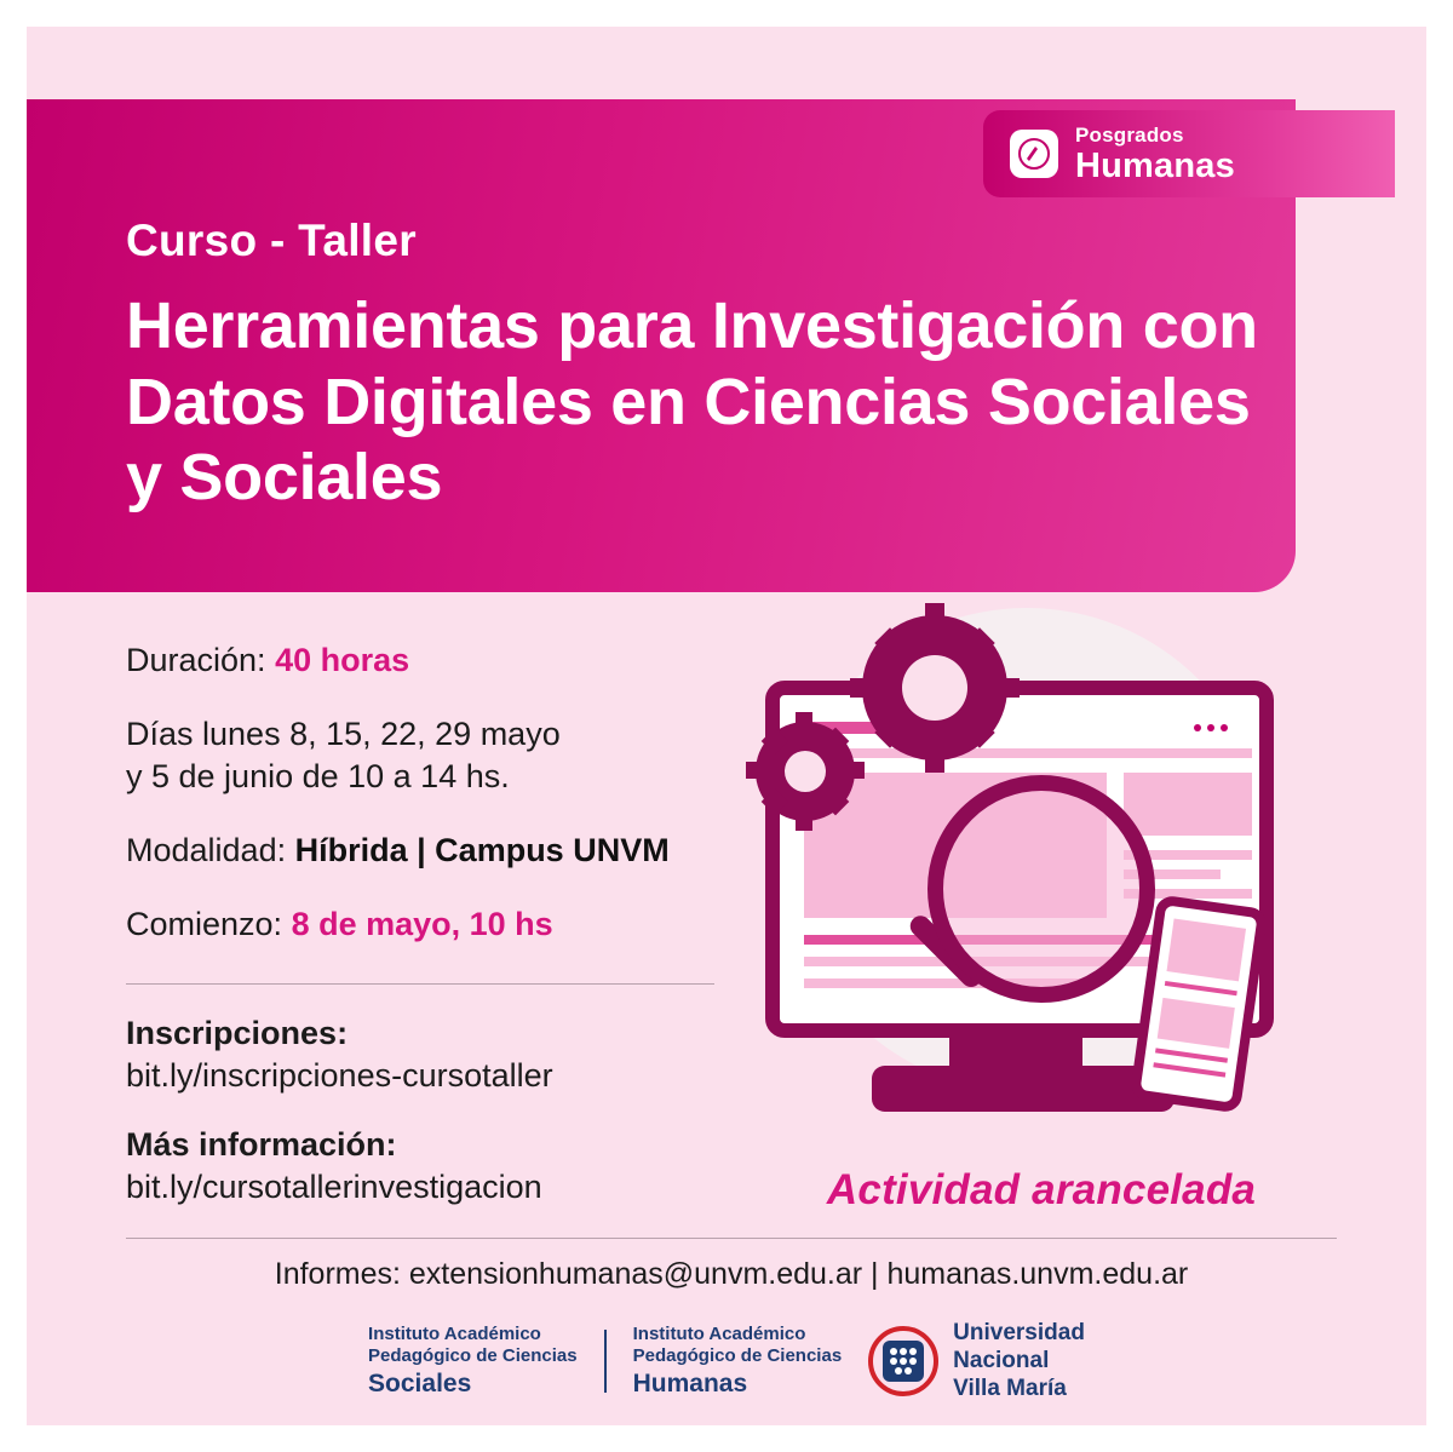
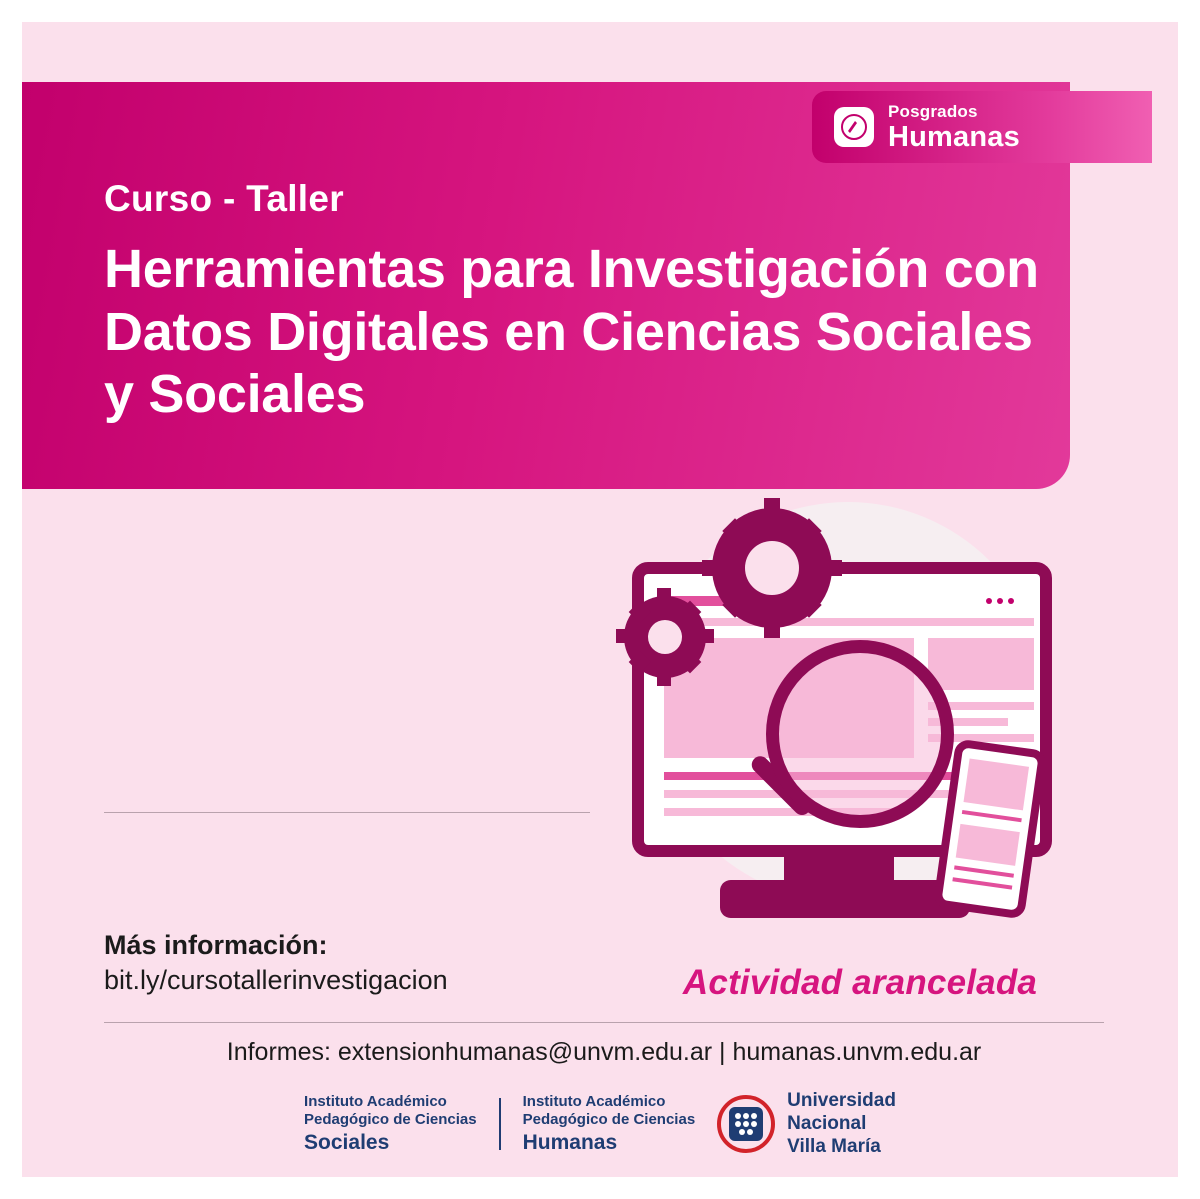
  Posgrados
  Humanas
  Curso - Taller
  Herramientas para Investigación con Datos Digitales en Ciencias Sociales y Sociales
- Duración: 40 horas
- Días lunes 8, 15, 22, 29 mayo
- y 5 de junio de 10 a 14 hs.
- Modalidad: Híbrida | Campus UNVM
- Comienzo: 8 de mayo, 10 hs
- Inscripciones:
- bit.ly/inscripciones-cursotaller
  Más información:
  bit.ly/cursotallerinvestigacion
  Actividad arancelada
  Informes: extensionhumanas@unvm.edu.ar | humanas.unvm.edu.ar
  Instituto Académico
  Pedagógico de Ciencias
  Sociales
  Instituto Académico
  Pedagógico de Ciencias
  Humanas
  Universidad
  Nacional
  Villa María
